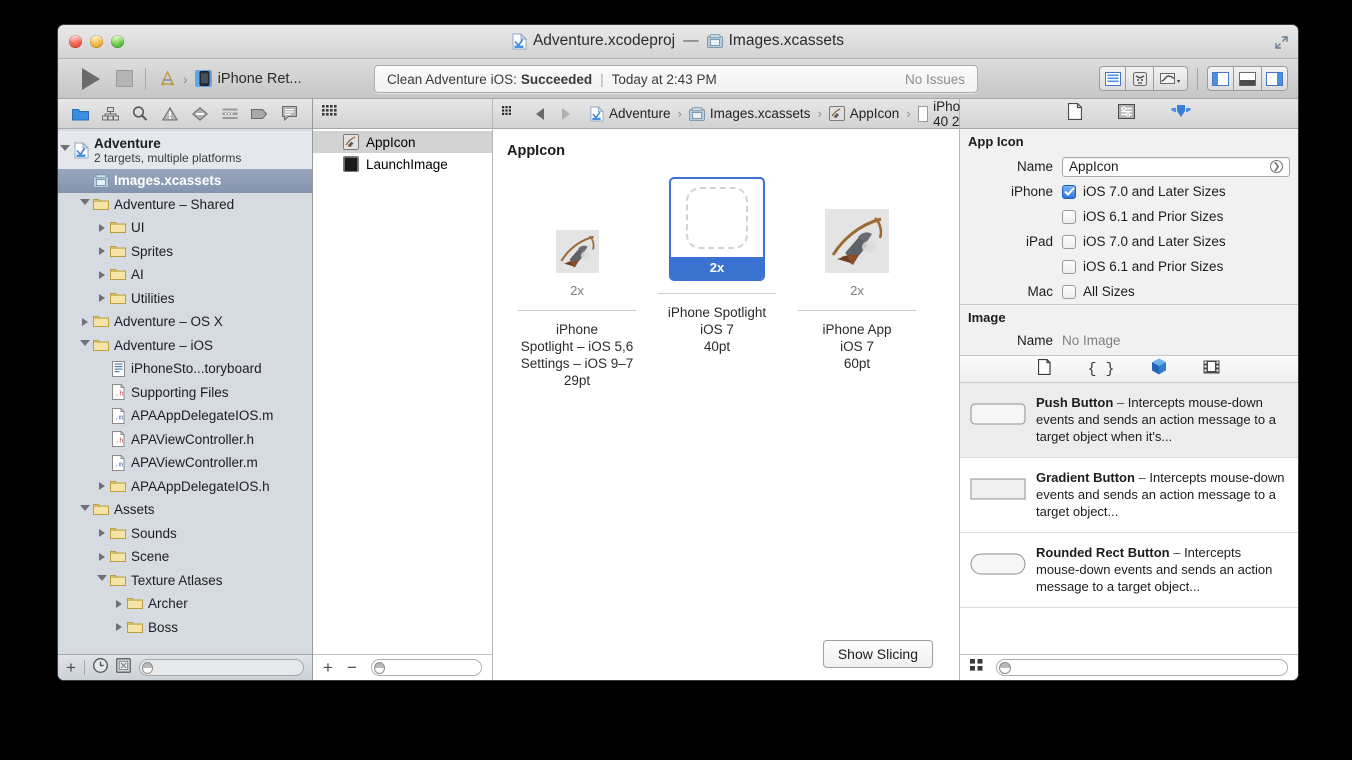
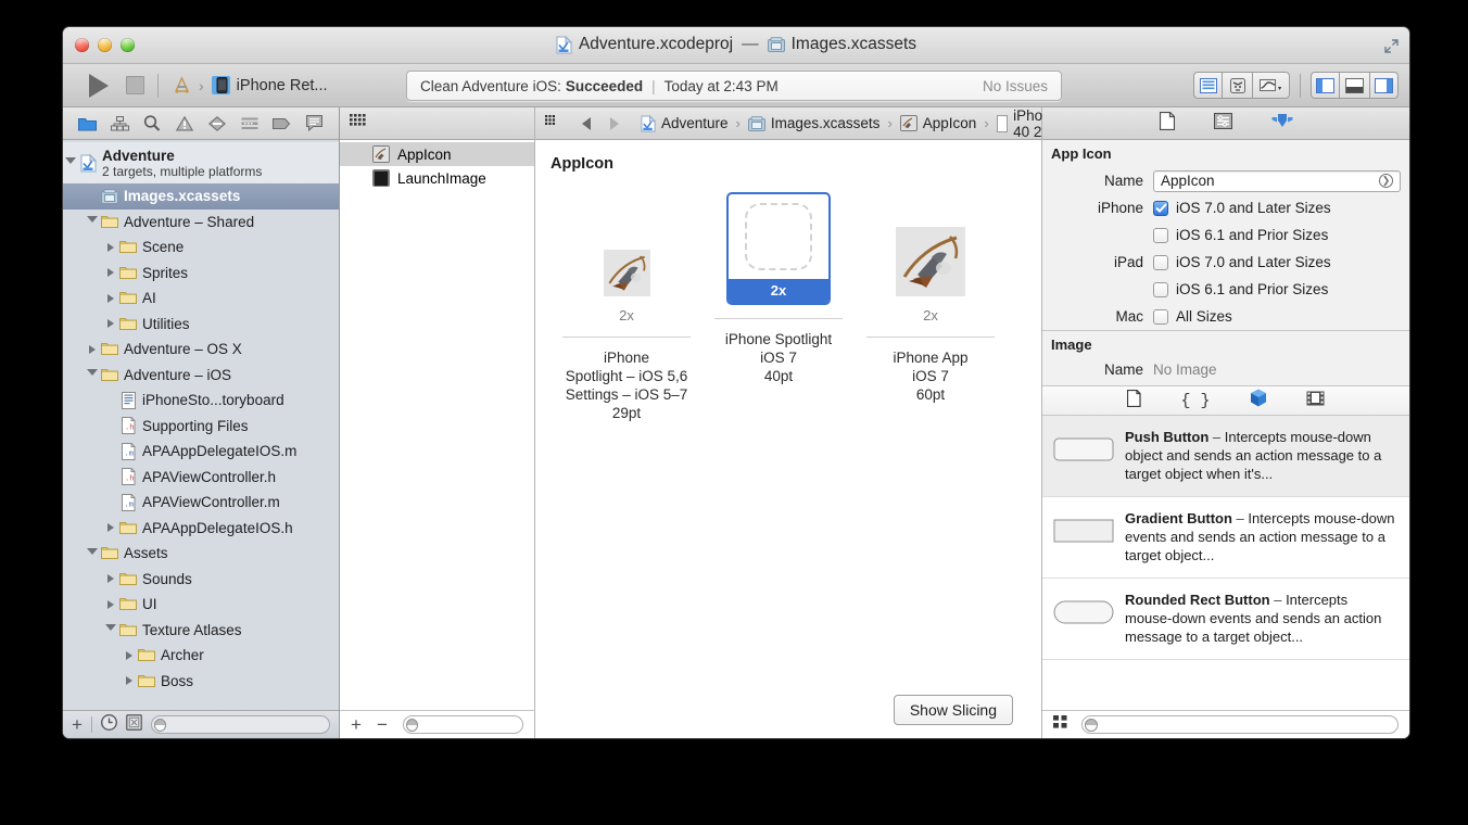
  Adventure.xcodeproj
  —
  Images.xcassets
  ›
  iPhone Ret...
  Clean Adventure iOS:
  Succeeded
  |
  Today at 2:43 PM
  No Issues
  Adventure
  2 targets, multiple platforms
  Images.xcassets
  Adventure – Shared
- UI
+ Scene
  Sprites
  AI
  Utilities
  Adventure – OS X
  Adventure – iOS
  iPhoneSto...toryboard
  .h
  Supporting Files
  .m
  APAAppDelegateIOS.m
  .h
  APAViewController.h
  .m
  APAViewController.m
  APAAppDelegateIOS.h
  Assets
  Sounds
- Scene
+ UI
  Texture Atlases
  Archer
  Boss
  +
  AppIcon
  LaunchImage
  +
  −
  Adventure
  ›
  Images.xcassets
  ›
  AppIcon
  ›
  iPho 40 2
  AppIcon
  2x
  iPhone
  Spotlight – iOS 5,6
- Settings – iOS 9–7
+ Settings – iOS 5–7
  29pt
  2x
  iPhone Spotlight
  iOS 7
  40pt
  2x
  iPhone App
  iOS 7
  60pt
  Show Slicing
  App Icon
  Name
  AppIcon
  ❯
  iPhone
  iOS 7.0 and Later Sizes
  iOS 6.1 and Prior Sizes
  iPad
  iOS 7.0 and Later Sizes
  iOS 6.1 and Prior Sizes
  Mac
  All Sizes
  Image
  Name
  No Image
  { }
- Push Button – Intercepts mouse-down events and sends an action message to a target object when it's...
+ Push Button – Intercepts mouse-down object and sends an action message to a target object when it's...
  Gradient Button – Intercepts mouse-down events and sends an action message to a target object...
  Rounded Rect Button – Intercepts mouse-down events and sends an action message to a target object...
